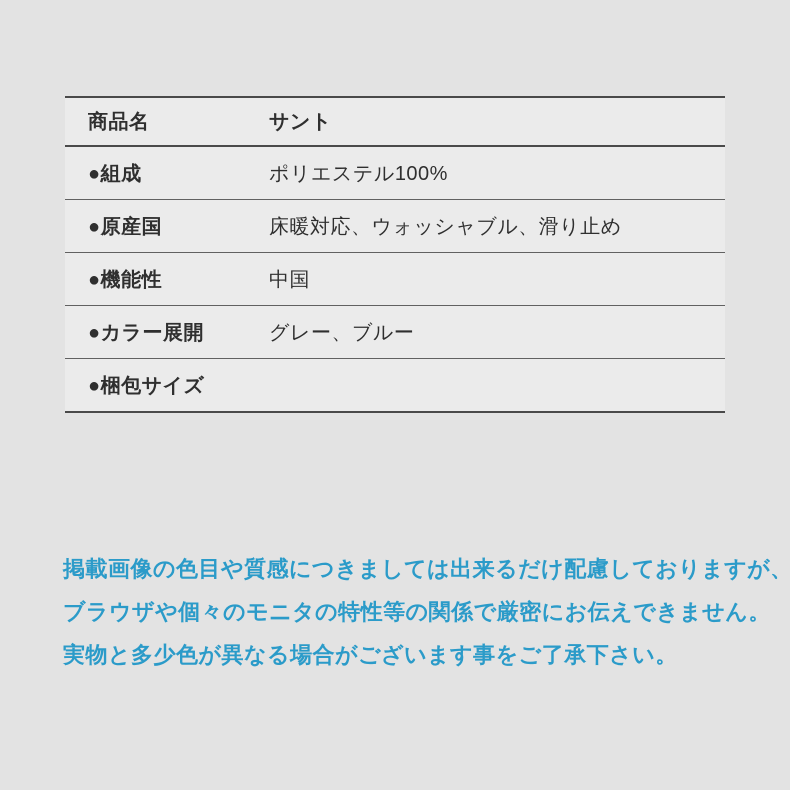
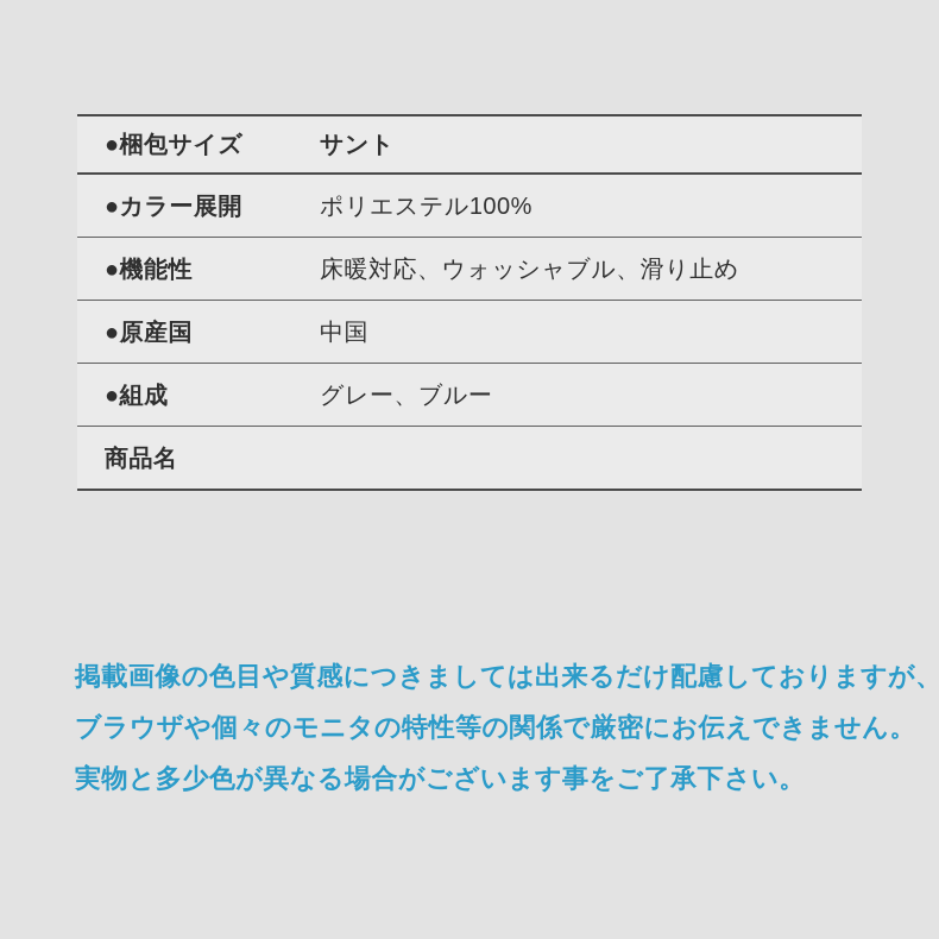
- 商品名
+ ●梱包サイズ
  サント
- ●組成
+ ●カラー展開
  ポリエステル100%
- ●原産国
+ ●機能性
  床暖対応、ウォッシャブル、滑り止め
- ●機能性
+ ●原産国
  中国
- ●カラー展開
+ ●組成
  グレー、ブルー
- ●梱包サイズ
+ 商品名
  掲載画像の色目や質感につきましては出来るだけ配慮しておりますが、
  ブラウザや個々のモニタの特性等の関係で厳密にお伝えできません。
  実物と多少色が異なる場合がございます事をご了承下さい。
